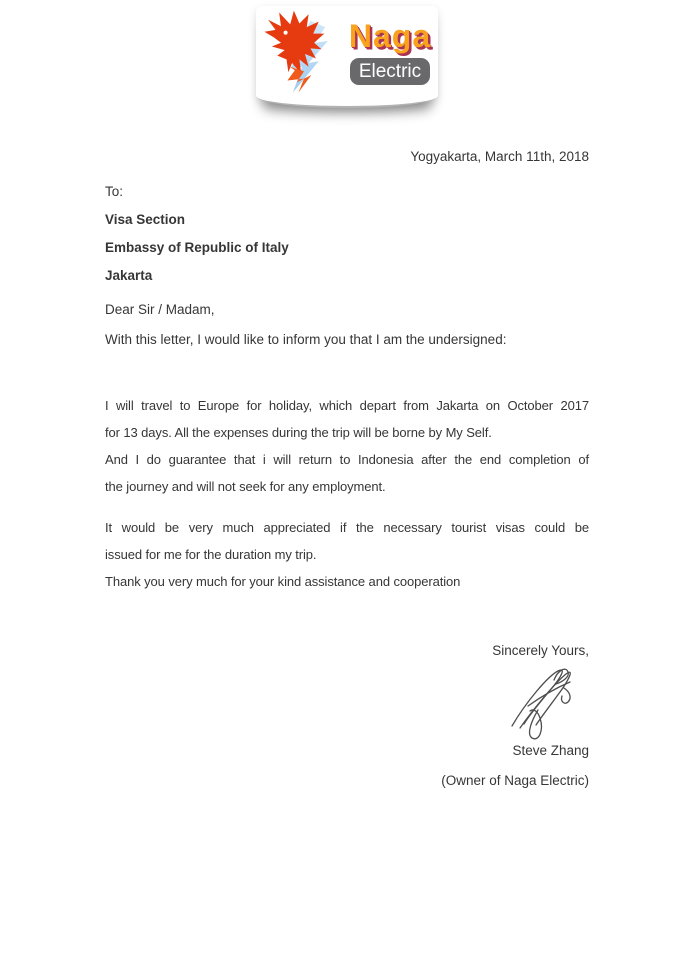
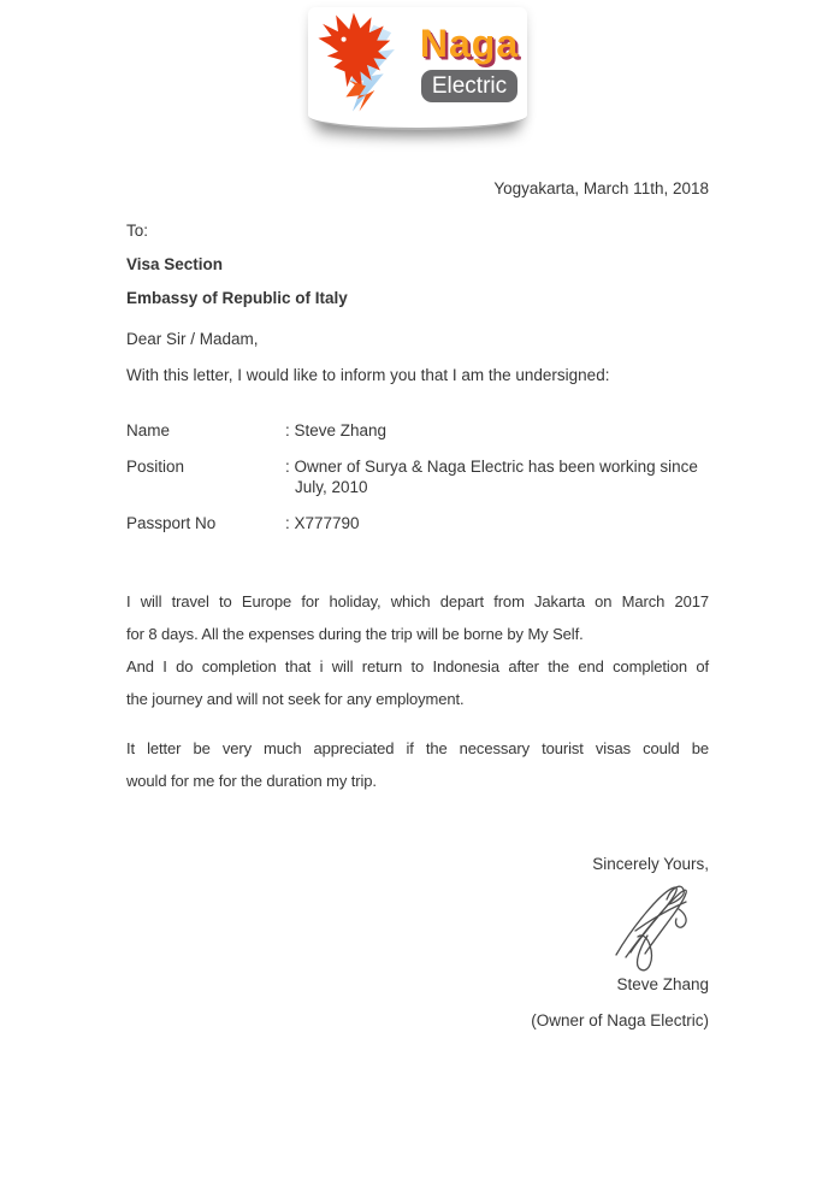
  Naga
  Electric
  Yogyakarta, March 11th, 2018
  To:
  Visa Section
  Embassy of Republic of Italy
- Jakarta
  Dear Sir / Madam,
  With this letter, I would like to inform you that I am the undersigned:
+ Name
+ : Steve Zhang
+ Position
+ : Owner of Surya & Naga Electric has been working since
+ July, 2010
+ Passport No
+ : X777790
- I will travel to Europe for holiday, which depart from Jakarta on October 2017
+ I will travel to Europe for holiday, which depart from Jakarta on March 2017
- for 13 days. All the expenses during the trip will be borne by My Self.
+ for 8 days. All the expenses during the trip will be borne by My Self.
- And I do guarantee that i will return to Indonesia after the end completion of
+ And I do completion that i will return to Indonesia after the end completion of
  the journey and will not seek for any employment.
- It would be very much appreciated if the necessary tourist visas could be
+ It letter be very much appreciated if the necessary tourist visas could be
- issued for me for the duration my trip.
+ would for me for the duration my trip.
- Thank you very much for your kind assistance and cooperation
  Sincerely Yours,
  Steve Zhang
  (Owner of Naga Electric)
